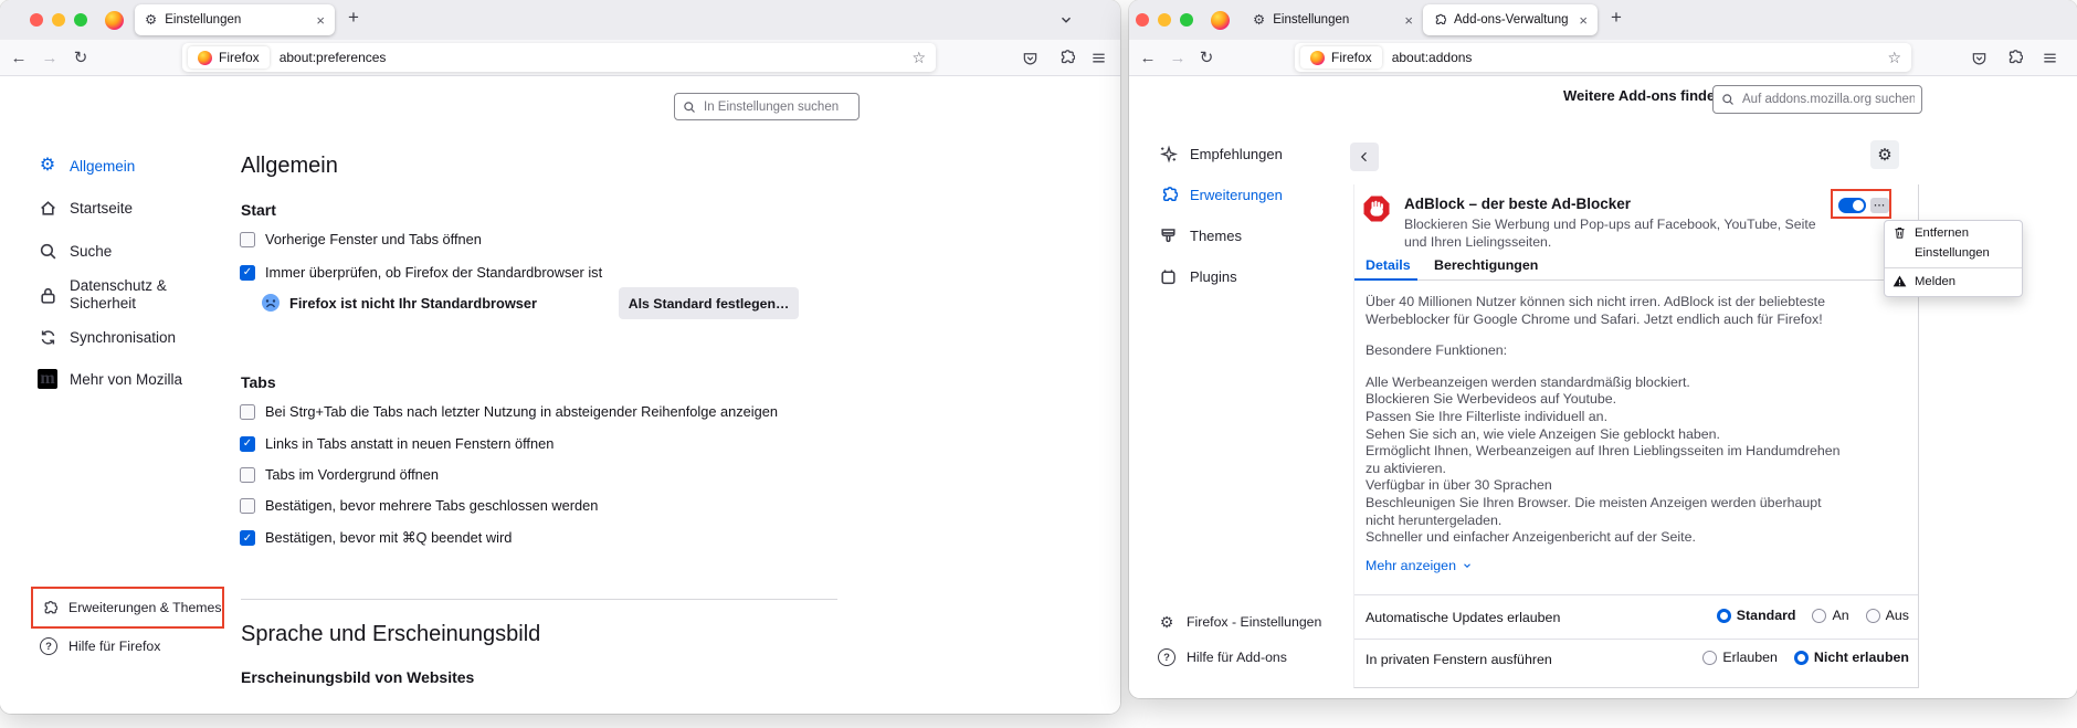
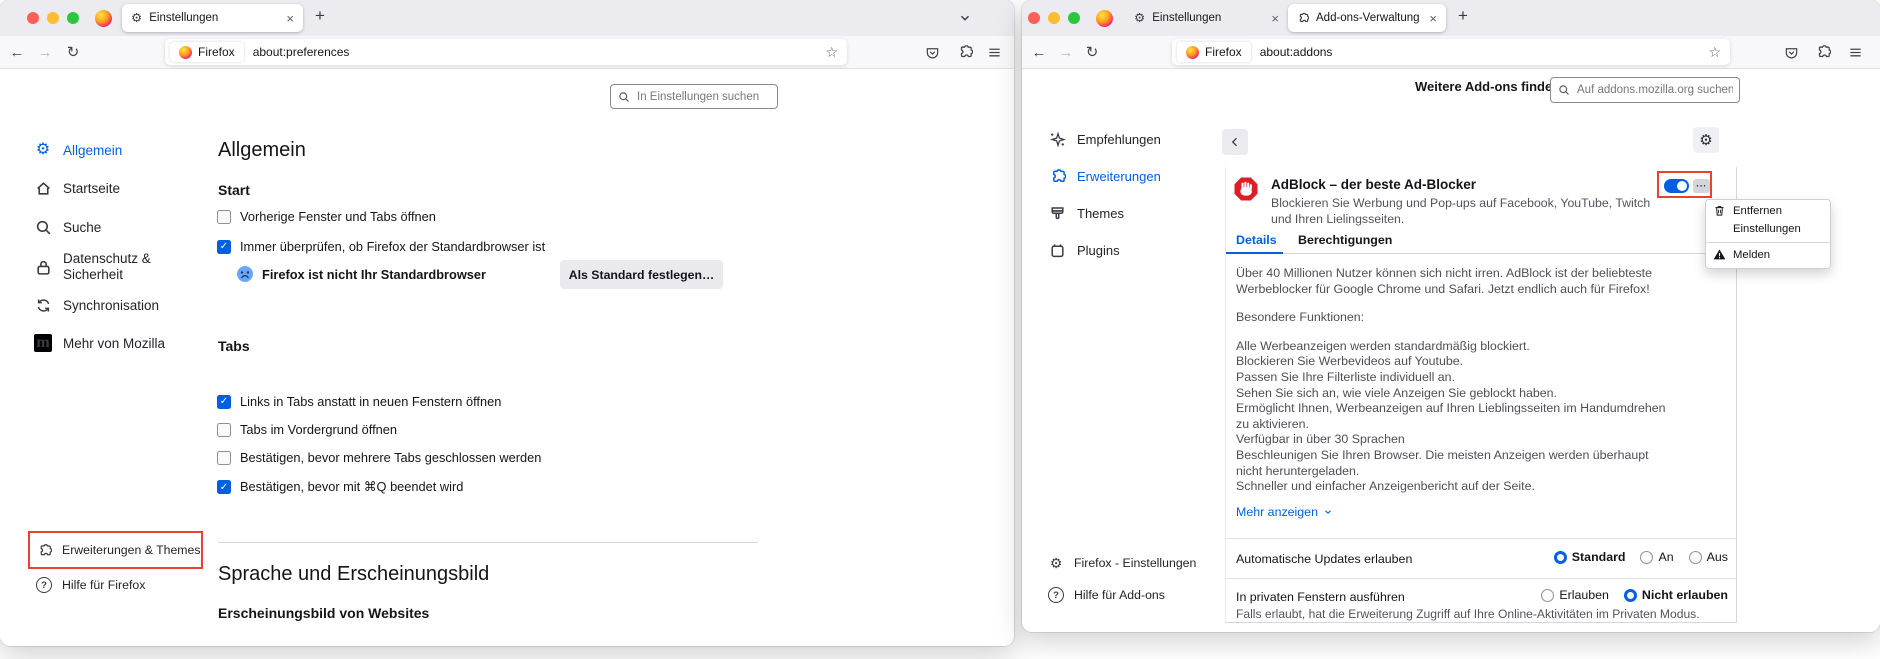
  Einstellungen
  Firefox
  about:preferences
  In Einstellungen suchen
  Allgemein
  Startseite
  Suche
  Datenschutz &
  Sicherheit
  Synchronisation
  Mehr von Mozilla
  Allgemein
  Start
  Vorherige Fenster und Tabs öffnen
  Immer überprüfen, ob Firefox der Standardbrowser ist
  Firefox ist nicht Ihr Standardbrowser
  Als Standard festlegen…
  Tabs
- Bei Strg+Tab die Tabs nach letzter Nutzung in absteigender Reihenfolge anzeigen
  Links in Tabs anstatt in neuen Fenstern öffnen
  Tabs im Vordergrund öffnen
  Bestätigen, bevor mehrere Tabs geschlossen werden
  Bestätigen, bevor mit ⌘Q beendet wird
  Sprache und Erscheinungsbild
  Erscheinungsbild von Websites
  Erweiterungen & Themes
  Hilfe für Firefox
  Einstellungen
  Add-ons-Verwaltung
  Firefox
  about:addons
  Weitere Add-ons finde
  Auf addons.mozilla.org suchen
  Empfehlungen
  Erweiterungen
  Themes
  Plugins
  Firefox - Einstellungen
  Hilfe für Add-ons
  AdBlock – der beste Ad-Blocker
- Blockieren Sie Werbung und Pop-ups auf Facebook, YouTube, Seite und Ihren Lielingsseiten.
+ Blockieren Sie Werbung und Pop-ups auf Facebook, YouTube, Twitch und Ihren Lielingsseiten.
  Details
  Berechtigungen
  Über 40 Millionen Nutzer können sich nicht irren. AdBlock ist der beliebteste Werbeblocker für Google Chrome und Safari. Jetzt endlich auch für Firefox!
  Besondere Funktionen:
  Alle Werbeanzeigen werden standardmäßig blockiert.
  Blockieren Sie Werbevideos auf Youtube.
  Passen Sie Ihre Filterliste individuell an.
  Sehen Sie sich an, wie viele Anzeigen Sie geblockt haben.
  Ermöglicht Ihnen, Werbeanzeigen auf Ihren Lieblingsseiten im Handumdrehen zu aktivieren.
  Verfügbar in über 30 Sprachen
  Beschleunigen Sie Ihren Browser. Die meisten Anzeigen werden überhaupt nicht heruntergeladen.
  Schneller und einfacher Anzeigenbericht auf der Seite.
  Mehr anzeigen
  Automatische Updates erlauben
  Standard
  An
  Aus
  In privaten Fenstern ausführen
  Erlauben
  Nicht erlauben
+ Falls erlaubt, hat die Erweiterung Zugriff auf Ihre Online-Aktivitäten im Privaten Modus.
  Entfernen
  Einstellungen
  Melden
